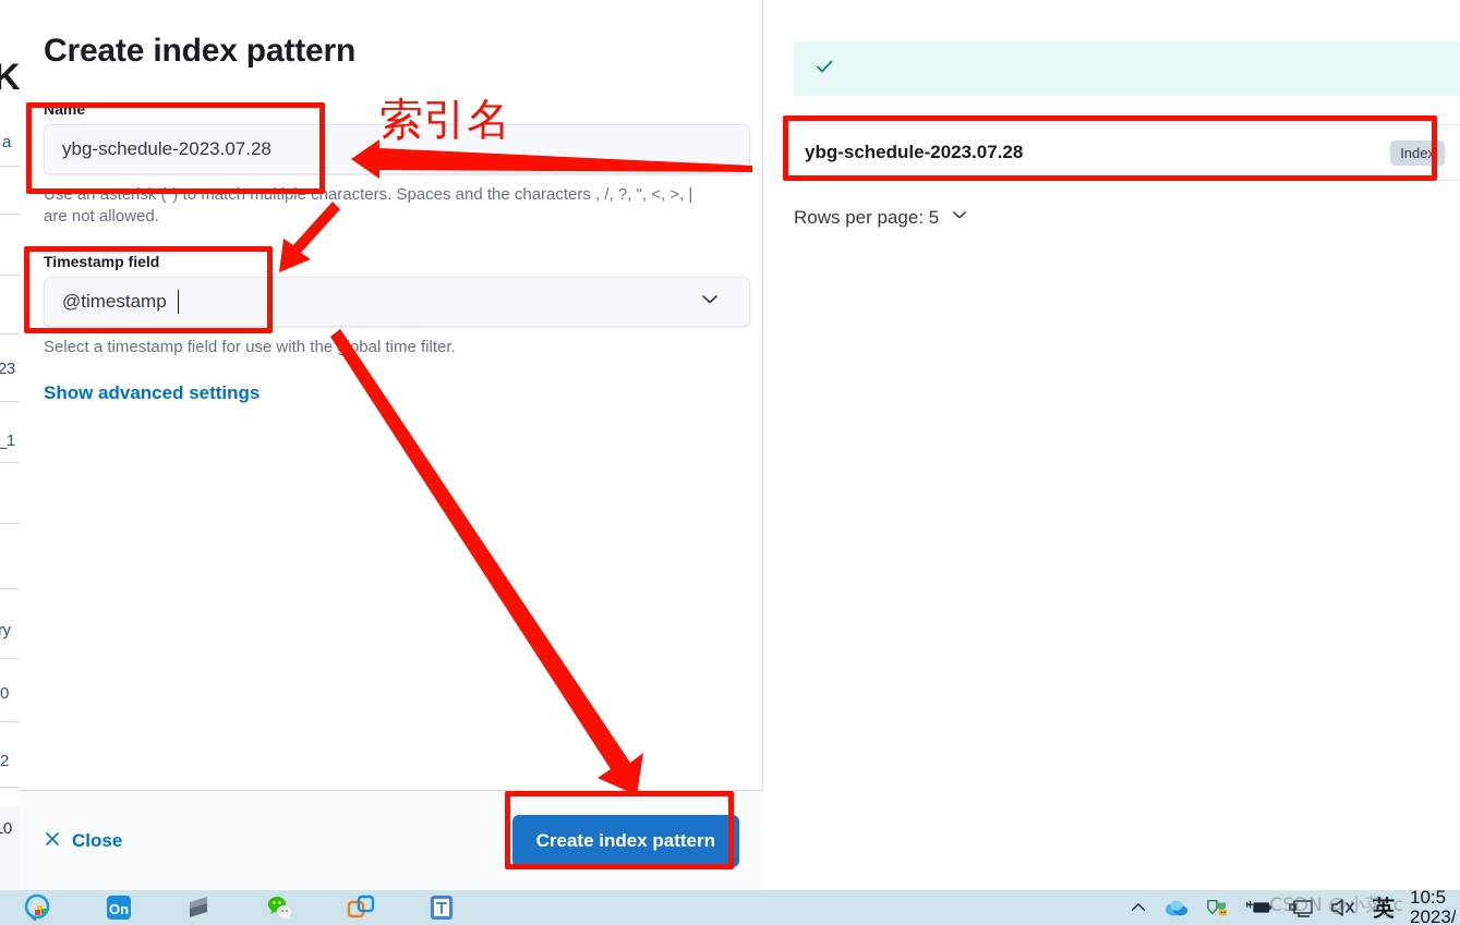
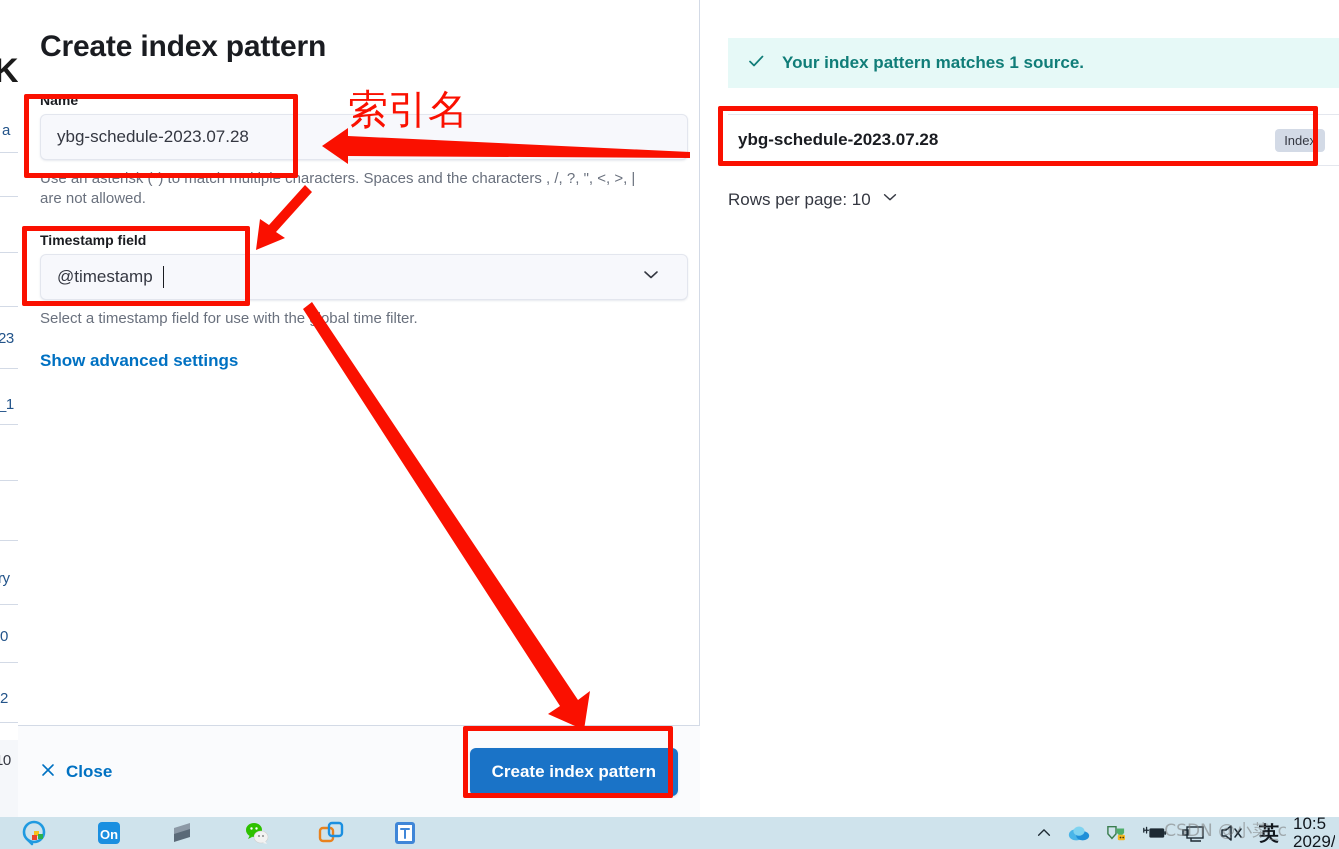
  K
  a
  23
  _1
  ry
  0
  2
  Create index pattern
  Name
  ybg-schedule-2023.07.28
  Use an asterisk (*) to match multiple characters. Spaces and the characters , /, ?, ", <, >, | are not allowed.
  Timestamp field
  @timestamp
  Select a timestamp field for use with theobal time filter.
  Show advanced settings
  Close
  Create index pattern
+ Your index pattern matches 1 source.
  ybg-schedule-2023.07.28
  Index
- Rows per page: 5
+ Rows per page: 10
  索引名
  On
  英
  10:5
- 2023/
+ 2029/
  CSDN @小菜_c
